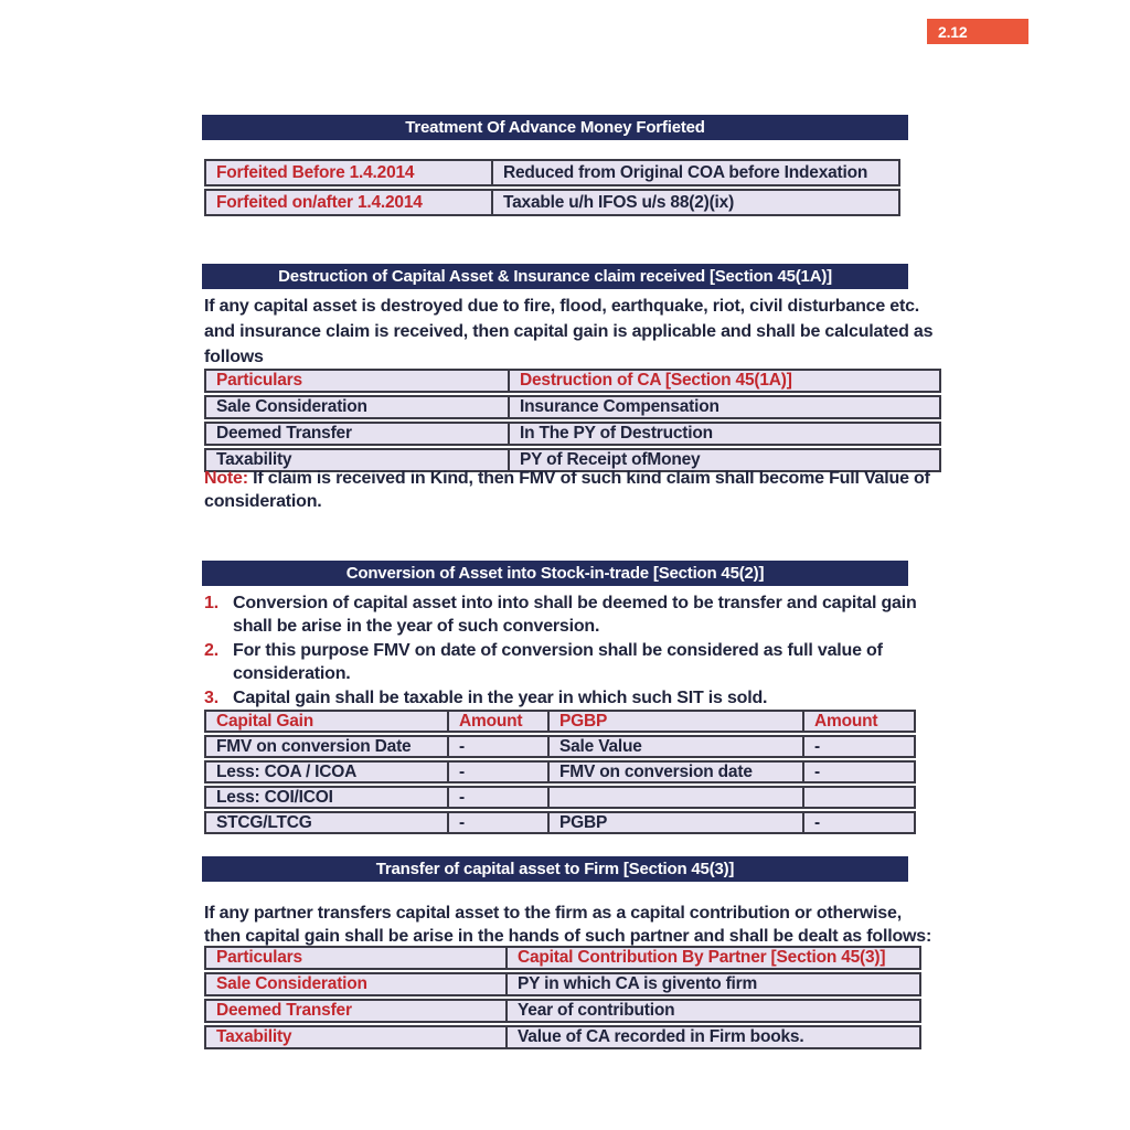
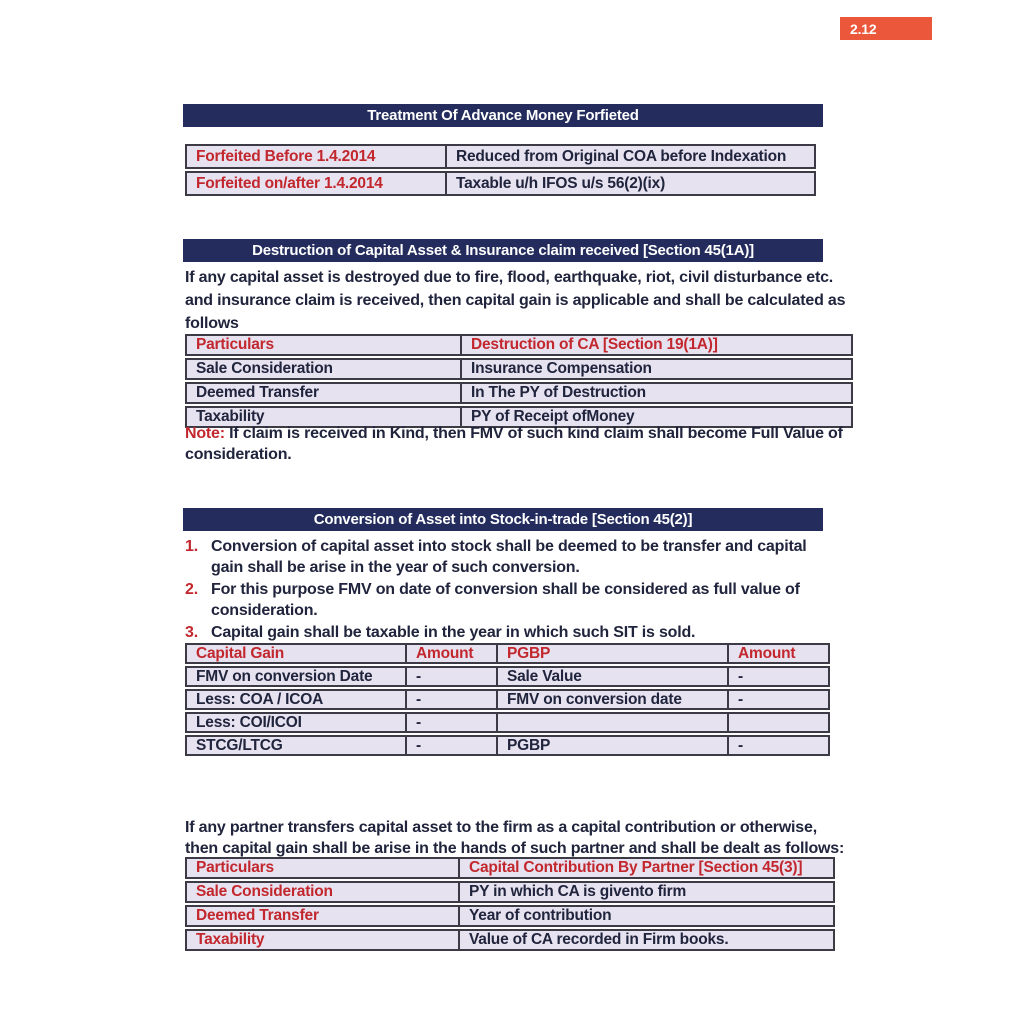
  2.12
  Treatment Of Advance Money Forfieted
  Forfeited Before 1.4.2014
  Reduced from Original COA before Indexation
  Forfeited on/after 1.4.2014
- Taxable u/h IFOS u/s 88(2)(ix)
+ Taxable u/h IFOS u/s 56(2)(ix)
  Destruction of Capital Asset & Insurance claim received [Section 45(1A)]
  If any capital asset is destroyed due to fire, flood, earthquake, riot, civil disturbance etc. and insurance claim is received, then capital gain is applicable and shall be calculated as follows
  Particulars
- Destruction of CA [Section 45(1A)]
+ Destruction of CA [Section 19(1A)]
  Sale Consideration
  Insurance Compensation
  Deemed Transfer
  In The PY of Destruction
  Taxability
  PY of Receipt ofMoney
  Note: If claim is received in Kind, then FMV of such kind claim shall become Full Value of consideration.
  Conversion of Asset into Stock-in-trade [Section 45(2)]
  1.
- Conversion of capital asset into into shall be deemed to be transfer and capital gain shall be arise in the year of such conversion.
+ Conversion of capital asset into stock shall be deemed to be transfer and capital gain shall be arise in the year of such conversion.
  2.
  For this purpose FMV on date of conversion shall be considered as full value of consideration.
  3.
  Capital gain shall be taxable in the year in which such SIT is sold.
  Capital Gain
  Amount
  PGBP
  Amount
  FMV on conversion Date
  -
  Sale Value
  -
  Less: COA / ICOA
  -
  FMV on conversion date
  -
  Less: COI/ICOI
  -
  STCG/LTCG
  -
  PGBP
  -
- Transfer of capital asset to Firm [Section 45(3)]
  If any partner transfers capital asset to the firm as a capital contribution or otherwise, then capital gain shall be arise in the hands of such partner and shall be dealt as follows:
  Particulars
  Capital Contribution By Partner [Section 45(3)]
  Sale Consideration
  PY in which CA is givento firm
  Deemed Transfer
  Year of contribution
  Taxability
  Value of CA recorded in Firm books.
